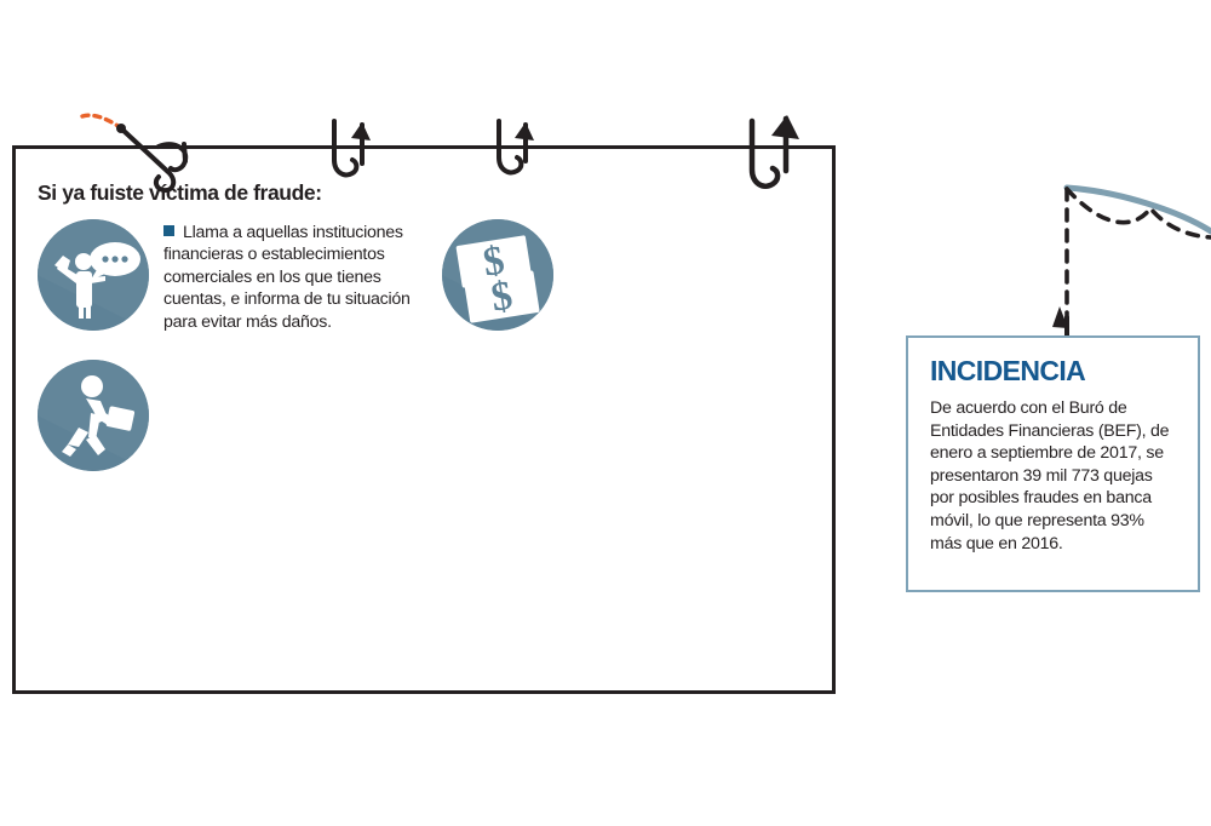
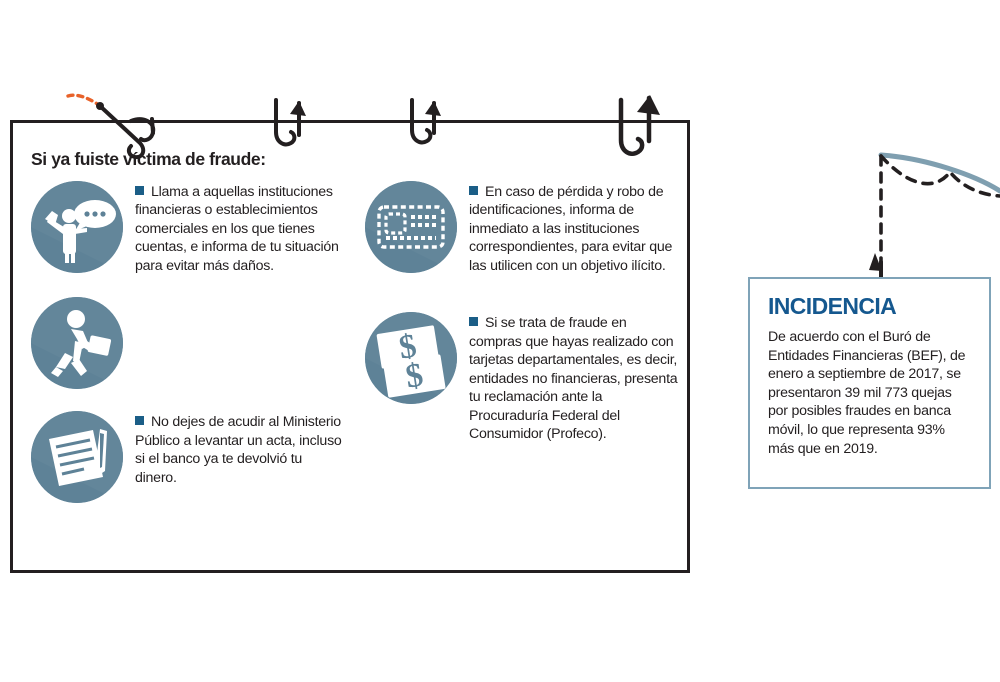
  Si ya fuiste víctima de fraude:
  Llama a aquellas instituciones financieras o establecimientos comerciales en los que tienes cuentas, e informa de tu situación para evitar más daños.
+ No dejes de acudir al Ministerio Público a levantar un acta, incluso si el banco ya te devolvió tu dinero.
+ En caso de pérdida y robo de identificaciones, informa de inmediato a las instituciones correspondientes, para evitar que las utilicen con un objetivo ilícito.
+ Si se trata de fraude en compras que hayas realizado con tarjetas departamentales, es decir, entidades no financieras, presenta tu reclamación ante la Procuraduría Federal del Consumidor (Profeco).
  INCIDENCIA
- De acuerdo con el Buró de Entidades Financieras (BEF), de enero a septiembre de 2017, se presentaron 39 mil 773 quejas por posibles fraudes en banca móvil, lo que representa 93% más que en 2016.
+ De acuerdo con el Buró de Entidades Financieras (BEF), de enero a septiembre de 2017, se presentaron 39 mil 773 quejas por posibles fraudes en banca móvil, lo que representa 93% más que en 2019.
